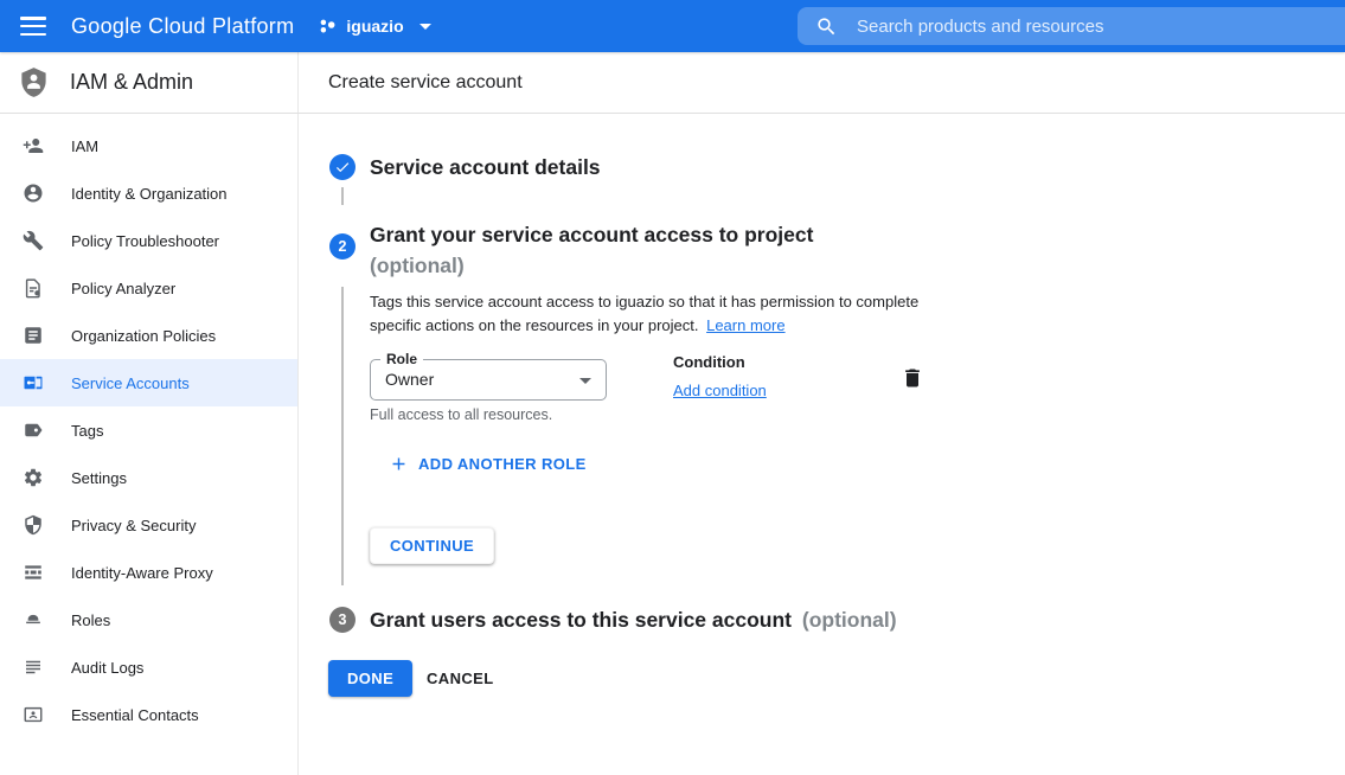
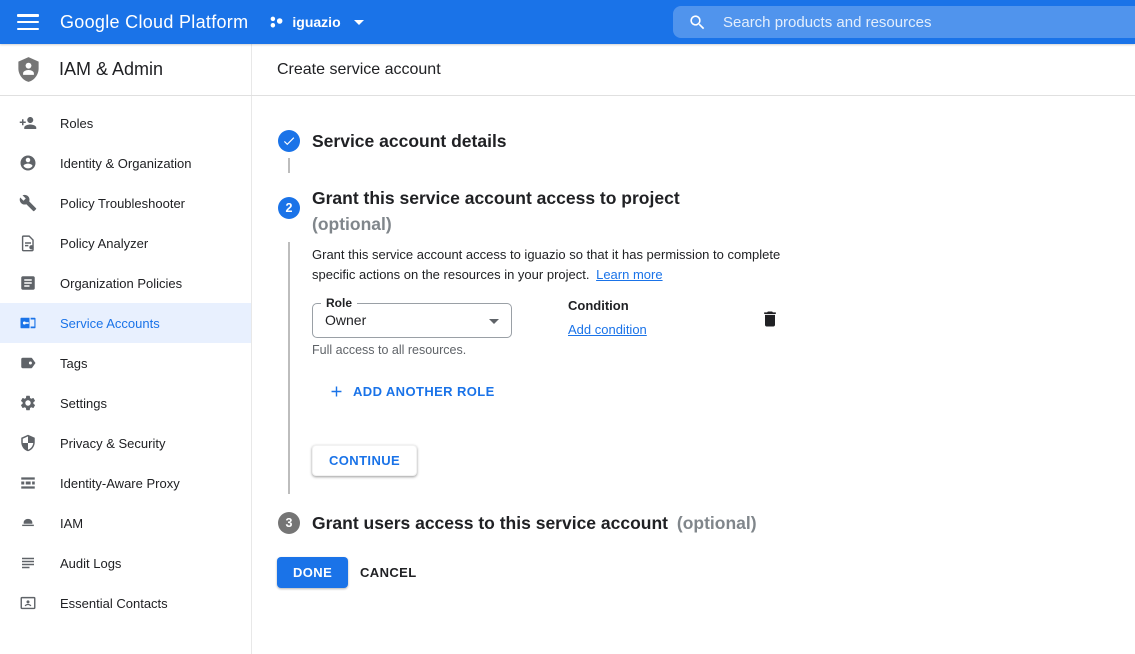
  Google Cloud Platform
  iguazio
  Search products and resources
  IAM & Admin
  Create service account
- IAM
+ Roles
  Identity & Organization
  Policy Troubleshooter
  Policy Analyzer
  Organization Policies
  Service Accounts
  Tags
  Settings
  Privacy & Security
  Identity-Aware Proxy
- Roles
+ IAM
  Audit Logs
  Essential Contacts
  Service account details
  2
- Grant your service account access to project
+ Grant this service account access to project
  (optional)
- Tags this service account access to iguazio so that it has permission to complete
+ Grant this service account access to iguazio so that it has permission to complete
  specific actions on the resources in your project. Learn more
  Role
  Owner
  Full access to all resources.
  Condition
  Add condition
  ADD ANOTHER ROLE
  CONTINUE
  3
  Grant users access to this service account (optional)
  DONE
  CANCEL
